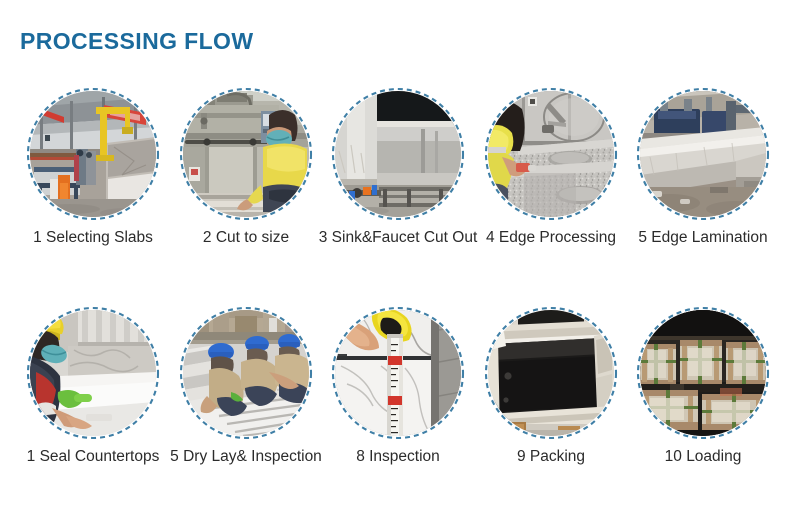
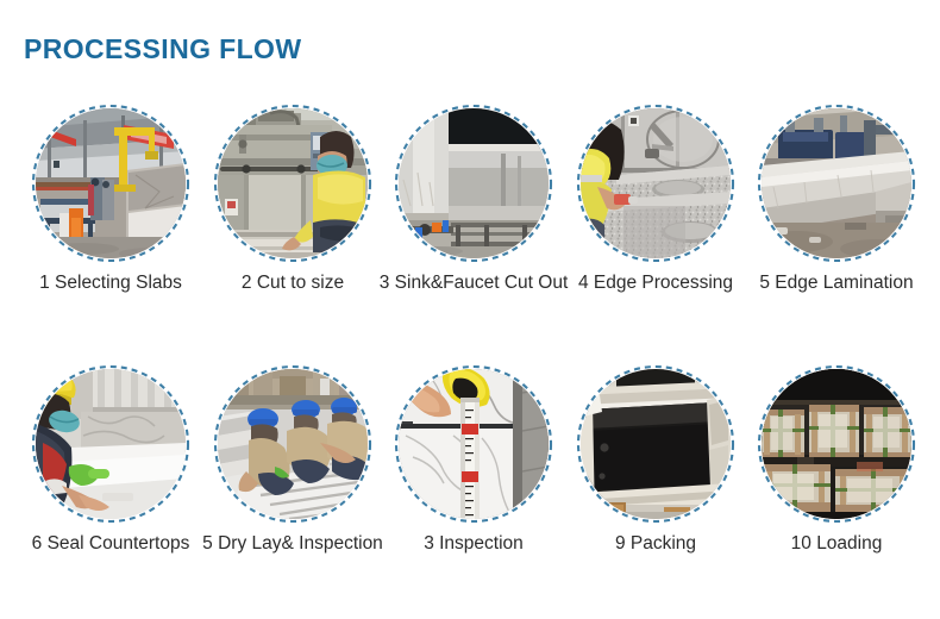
  PROCESSING FLOW
  1 Selecting Slabs
  2 Cut to size
  3 Sink&Faucet Cut Out
  4 Edge Processing
  5 Edge Lamination
- 1 Seal Countertops
+ 6 Seal Countertops
  5 Dry Lay& Inspection
- 8 Inspection
+ 3 Inspection
  9 Packing
  10 Loading
